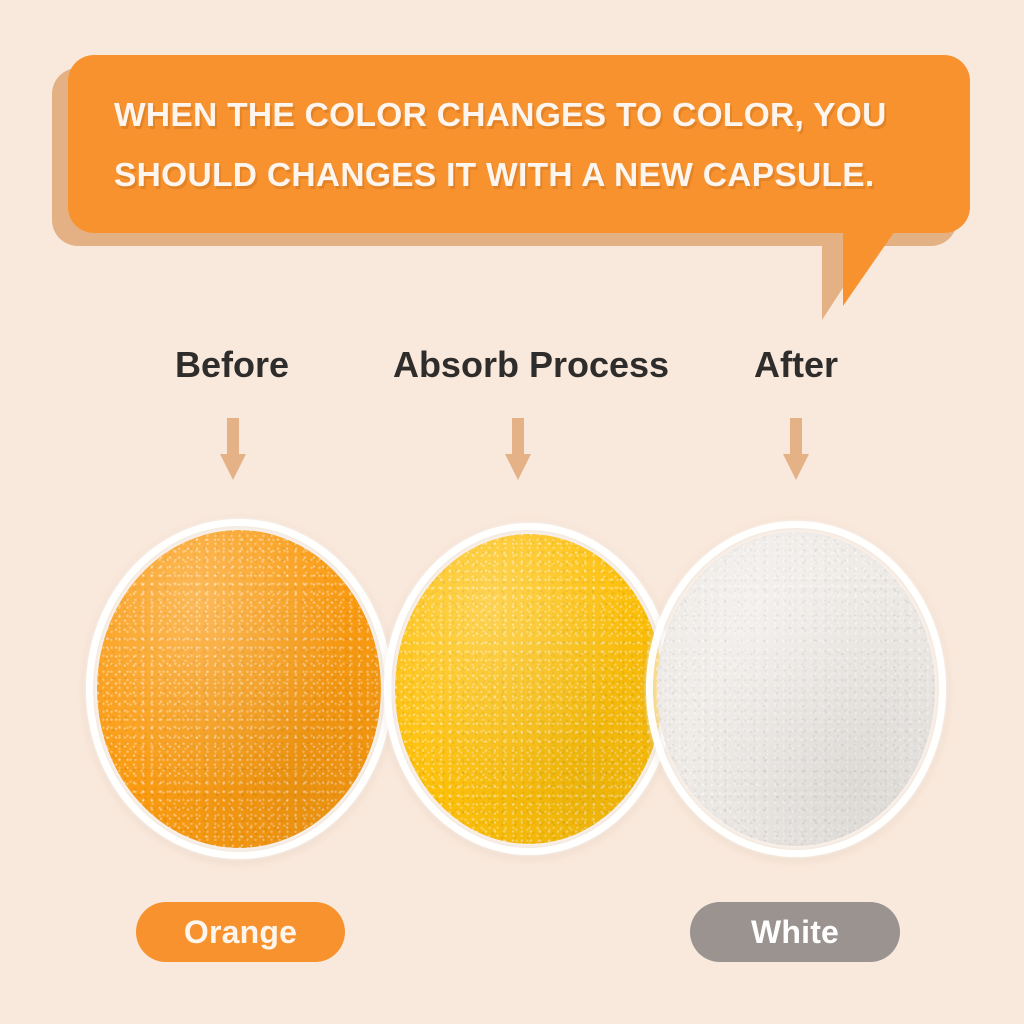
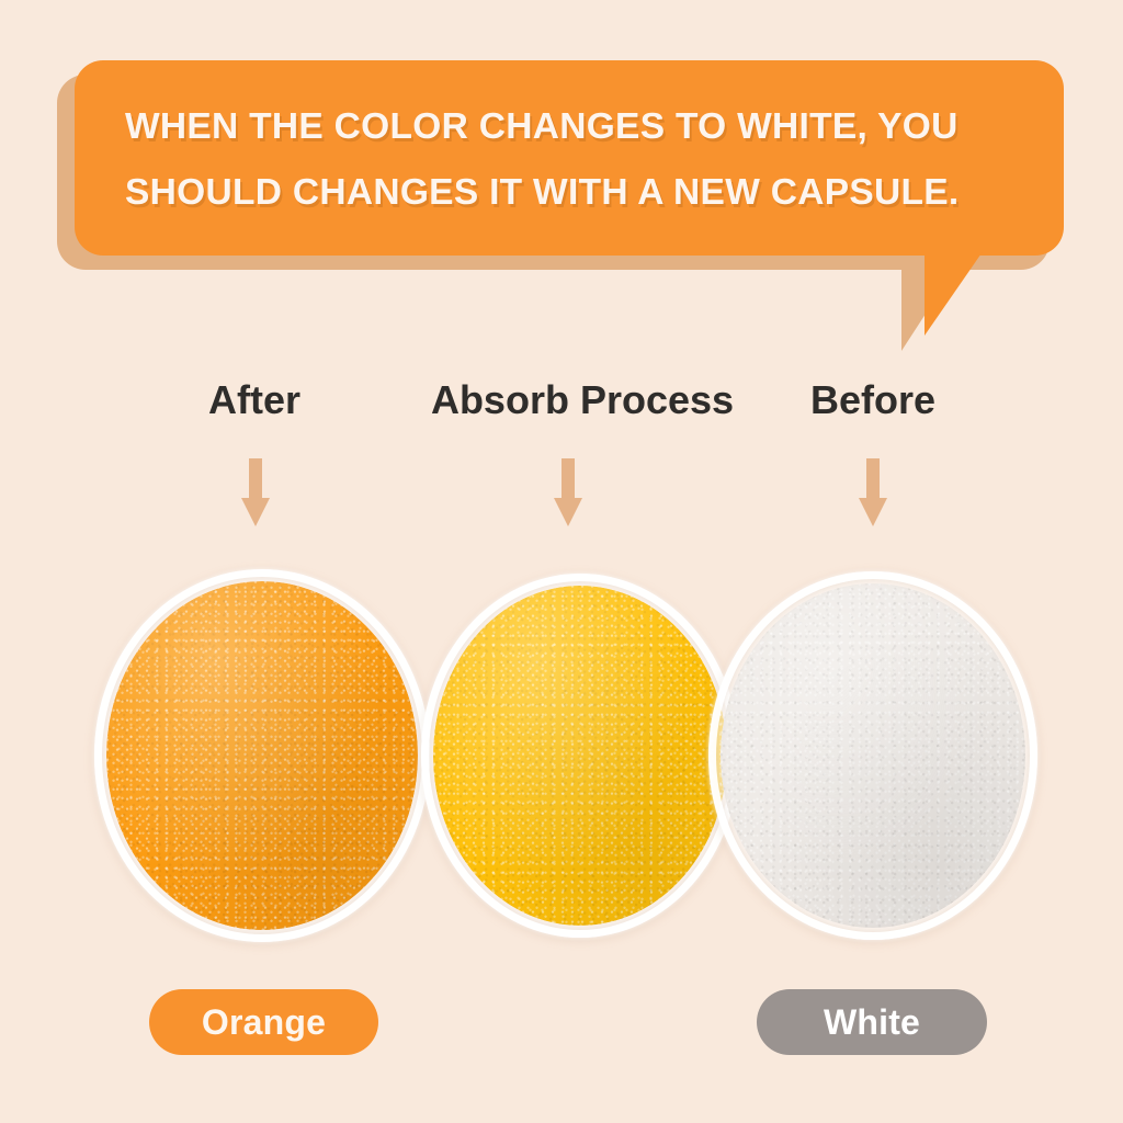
- WHEN THE COLOR CHANGES TO COLOR, YOU
+ WHEN THE COLOR CHANGES TO WHITE, YOU
  SHOULD CHANGES IT WITH A NEW CAPSULE.
- Before
+ After
  Absorb Process
- After
+ Before
  Orange
  White
